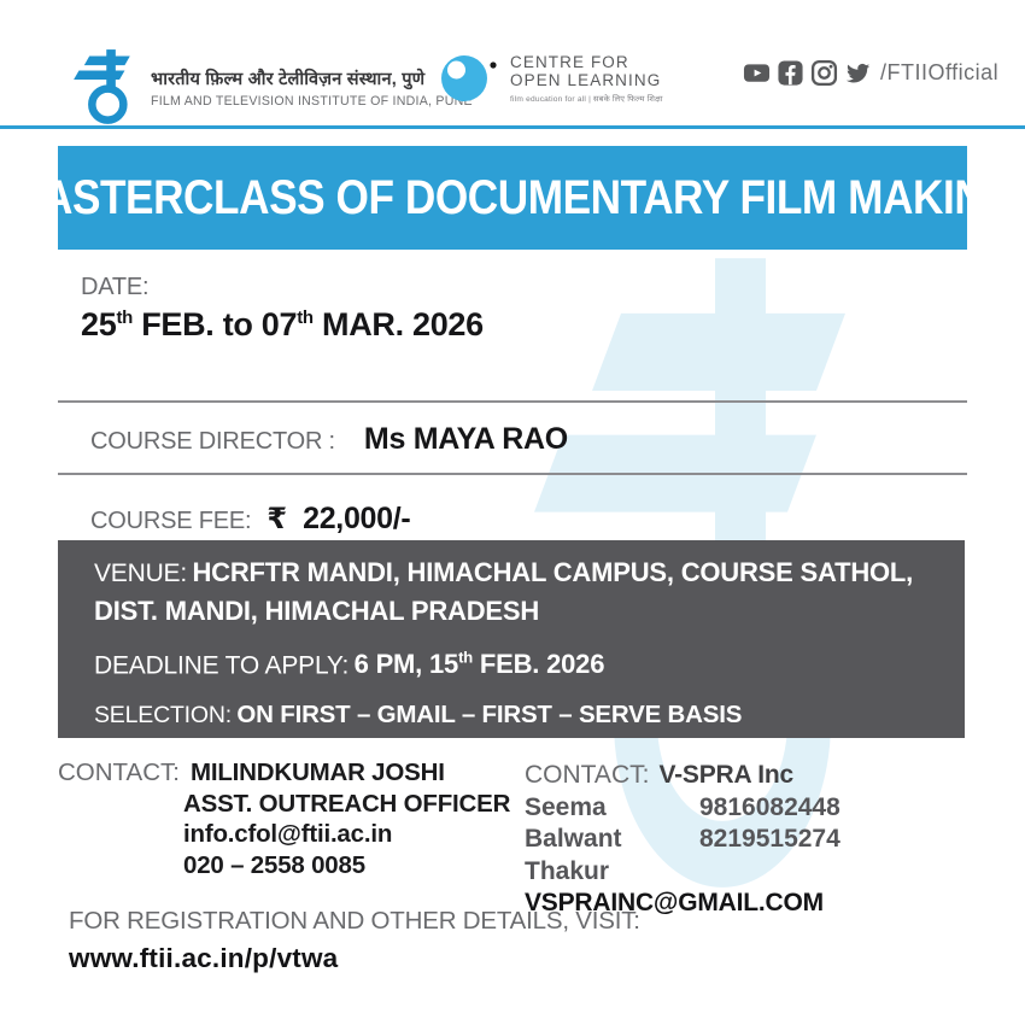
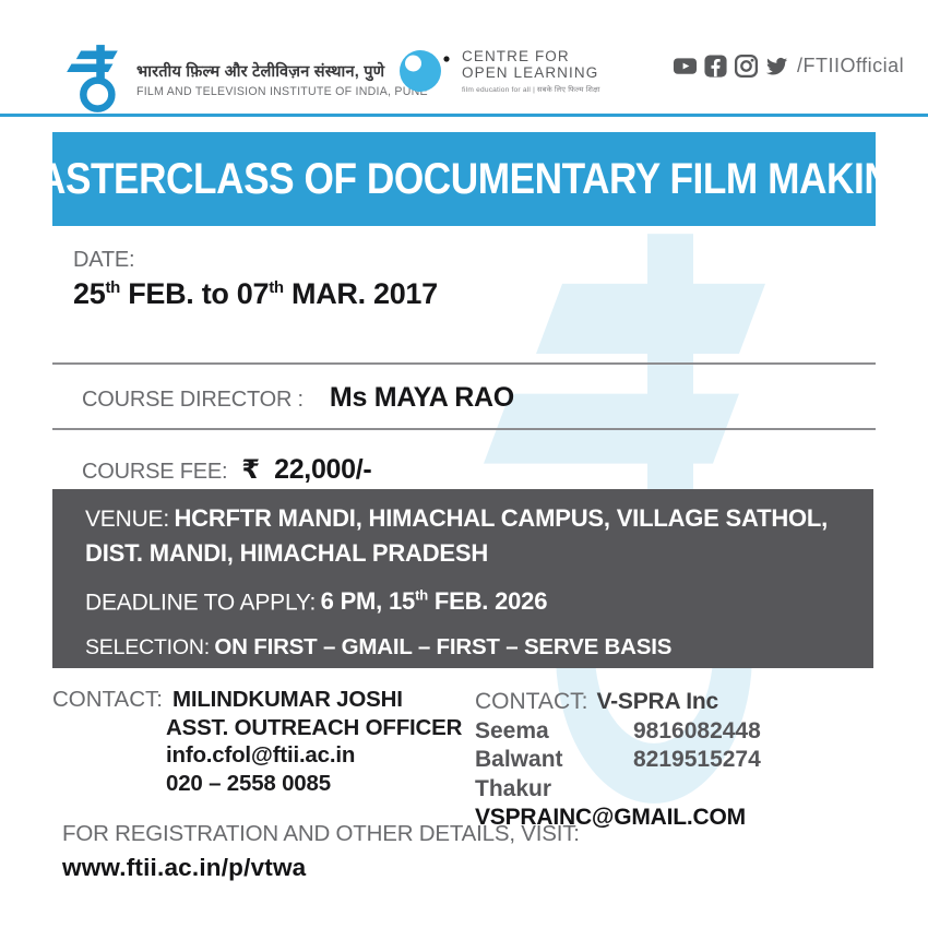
  भारतीय फ़िल्म और टेलीविज़न संस्थान, पुणे
  FILM AND TELEVISION INSTITUTE OF INDIA, PUN
  CENTRE FOR
  OPEN LEARNING
  /FTIIOfficial
  MASTERCLASS OF DOCUMENTARY FILM MAKING
  DATE:
- 25th FEB. to 07th MAR. 2026
+ 25th FEB. to 07th MAR. 2017
  COURSE DIRECTOR :
  Ms MAYA RAO
  COURSE FEE:
  ₹
  22,000/-
- VENUE: HCRFTR MANDI, HIMACHAL CAMPUS, COURSE SATHOL,
+ VENUE: HCRFTR MANDI, HIMACHAL CAMPUS, VILLAGE SATHOL,
  DIST. MANDI, HIMACHAL PRADESH
  DEADLINE TO APPLY: 6 PM, 15th FEB. 2026
  SELECTION: ON FIRST – GMAIL – FIRST – SERVE BASIS
  CONTACT:
  MILINDKUMAR JOSHI
  ASST. OUTREACH OFFICER
  info.cfol@ftii.ac.in
  020 – 2558 0085
  CONTACT:
  V-SPRA Inc
  Seema
  9816082448
  Balwant Thakur
  8219515274
  VSPRAINC@GMAIL.COM
  FOR REGISTRATION AND OTHER DETAILS, VISIT:
  www.ftii.ac.in/p/vtwa
